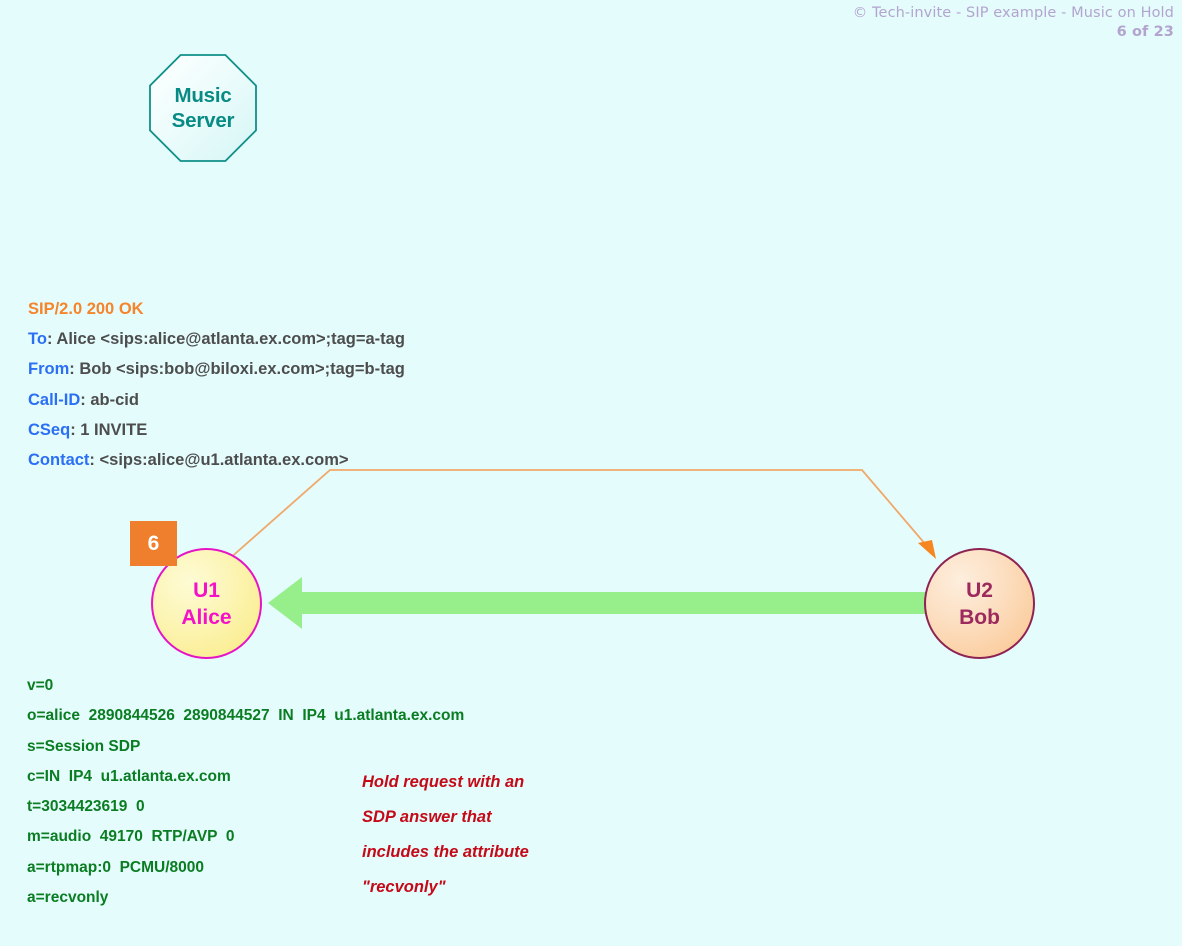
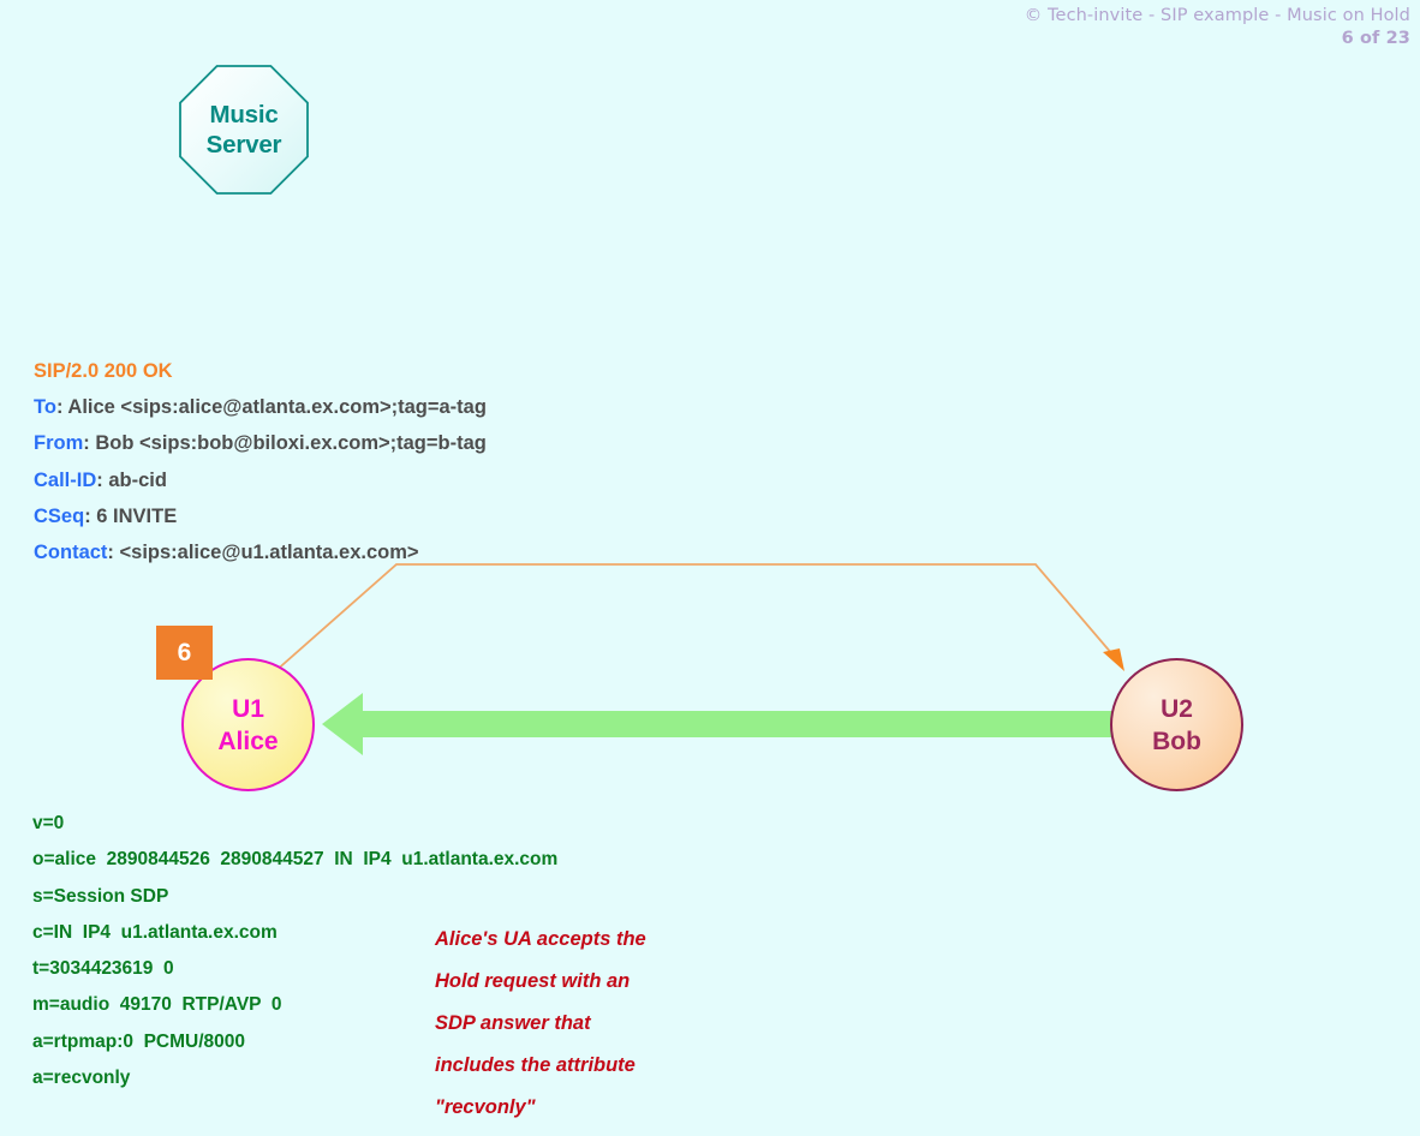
  © Tech-invite - SIP example - Music on Hold
  6 of 23
  Music
  Server
  SIP/2.0 200 OK
  To: Alice <sips:alice@atlanta.ex.com>;tag=a-tag
  From: Bob <sips:bob@biloxi.ex.com>;tag=b-tag
  Call-ID: ab-cid
- CSeq: 1 INVITE
+ CSeq: 6 INVITE
  Contact: <sips:alice@u1.atlanta.ex.com>
  v=0
  o=alice 2890844526 2890844527 IN IP4 u1.atlanta.ex.com
  s=Session SDP
  c=IN IP4 u1.atlanta.ex.com
  t=3034423619 0
  m=audio 49170 RTP/AVP 0
  a=rtpmap:0 PCMU/8000
  a=recvonly
+ Alice's UA accepts the
  Hold request with an
  SDP answer that
  includes the attribute
  "recvonly"
  U1
  Alice
  U2
  Bob
  6
